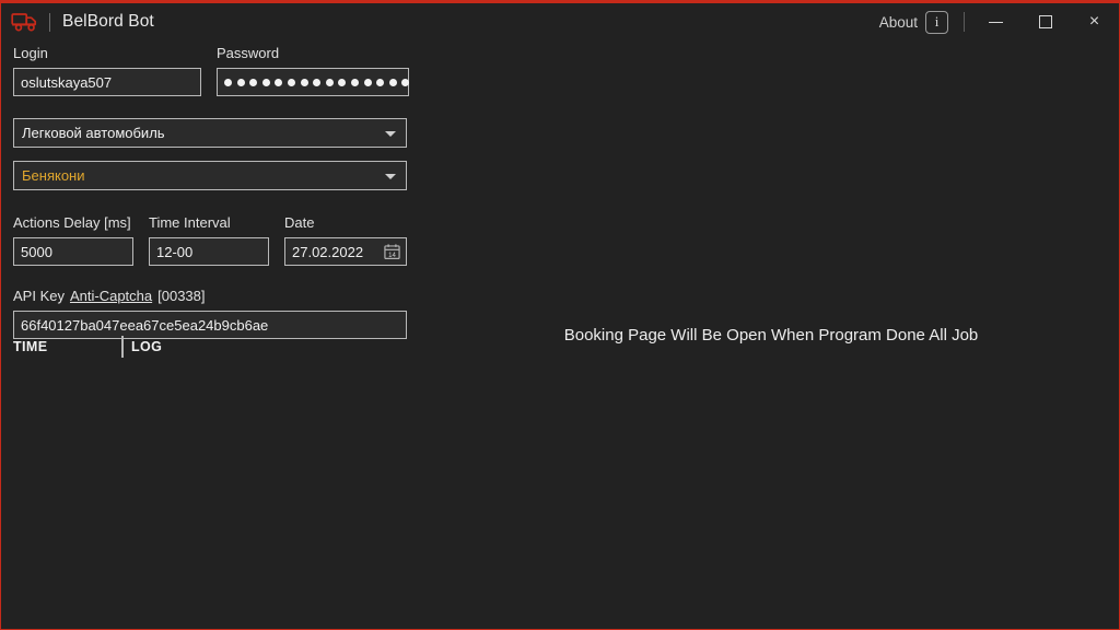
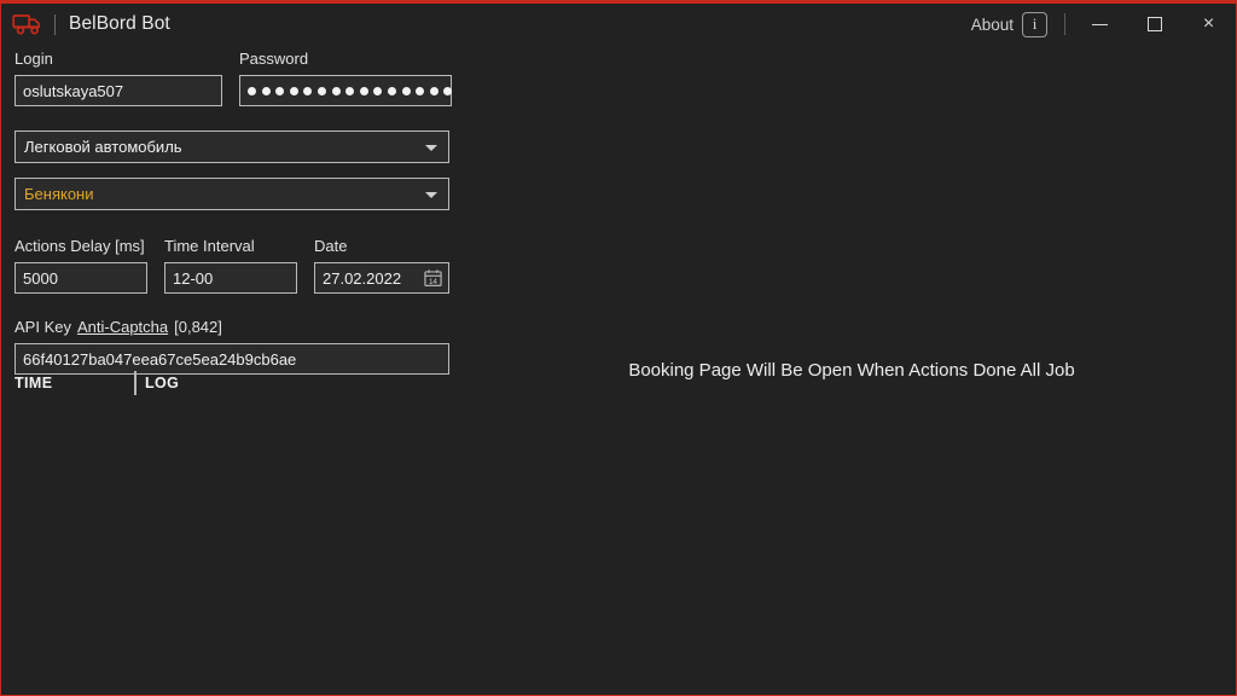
  BelBord Bot
  About
  i
  ×
  Login
  oslutskaya507
  Password
  Легковой автомобиль
  Бенякони
  Actions Delay [ms]
  5000
  Time Interval
  12-00
  Date
  27.02.2022
  API Key
  Anti-Captcha
- [00338]
+ [0,842]
  66f40127ba047eea67ce5ea24b9cb6ae
  TIME
  LOG
- Booking Page Will Be Open When Program Done All Job
+ Booking Page Will Be Open When Actions Done All Job
